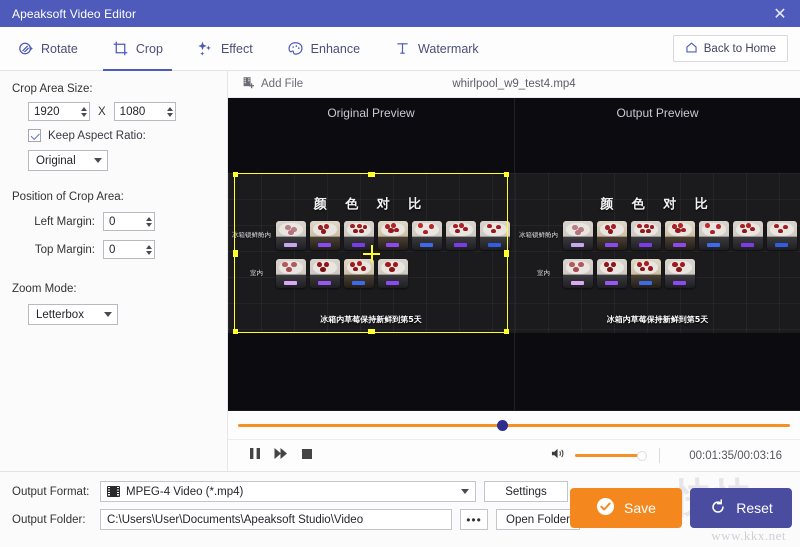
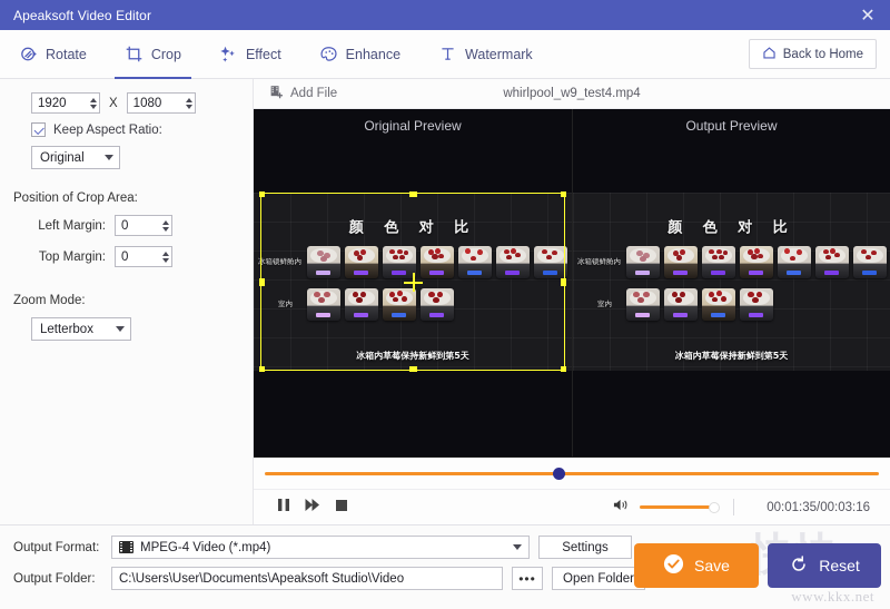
  Apeaksoft Video Editor
  ✕
  Rotate
  Crop
  Effect
  Enhance
  Watermark
  Back to Home
- Crop Area Size:
  1920
  X
  1080
  Keep Aspect Ratio:
  Original
  Position of Crop Area:
  Left Margin:
  0
  Top Margin:
  0
  Zoom Mode:
  Letterbox
  Add File
  whirlpool_w9_test4.mp4
  Original Preview
  颜 色 对 比
  冰箱锁鲜舱内
  室内
  冰箱内草莓保持新鲜到第5天
  Output Preview
  颜 色 对 比
  冰箱锁鲜舱内
  室内
  冰箱内草莓保持新鲜到第5天
  00:01:35/00:03:16
  Output Format:
  MPEG-4 Video (*.mp4)
  Settings
  Output Folder:
  C:\Users\User\Documents\Apeaksoft Studio\Video
  •••
  Open Folder
  Save
  Reset
  www.kkx.net
